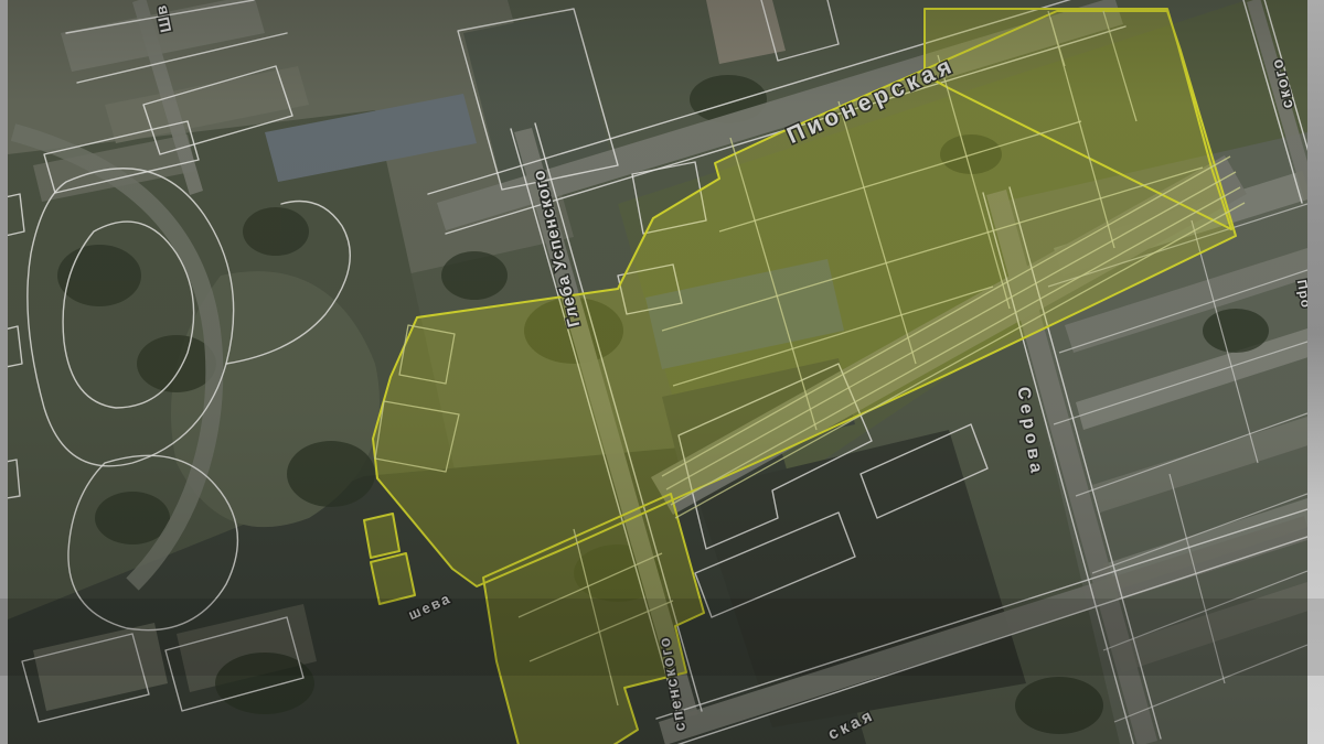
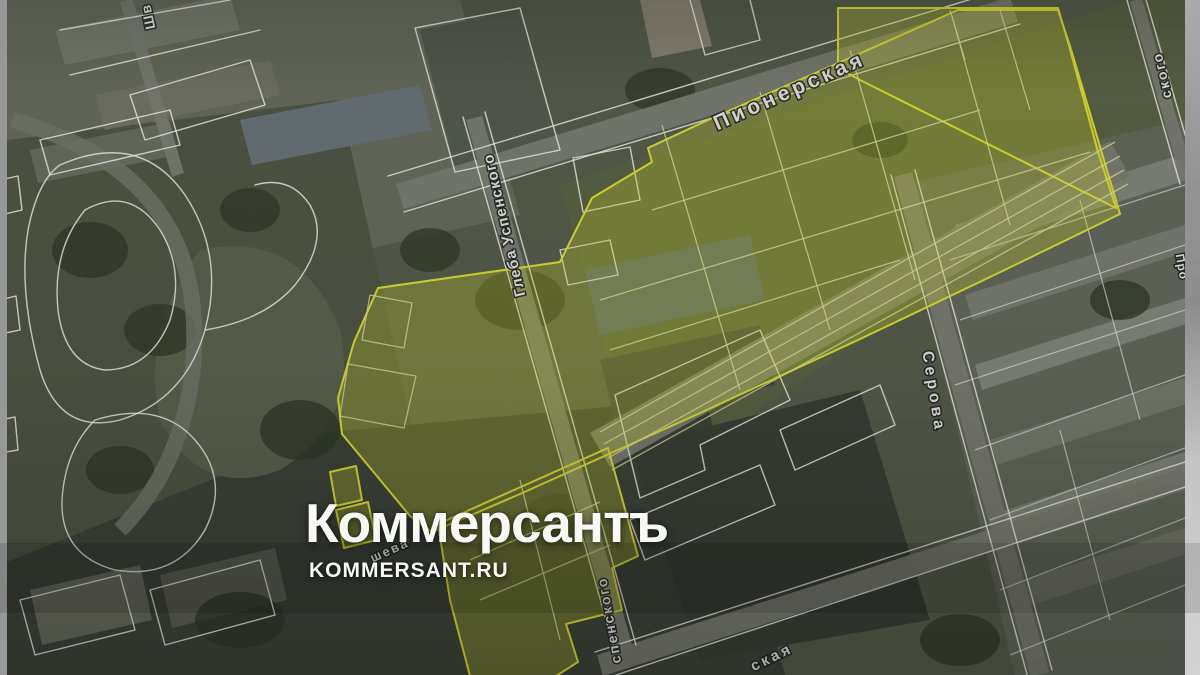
+ Коммерсантъ
+ KOMMERSANT.RU
